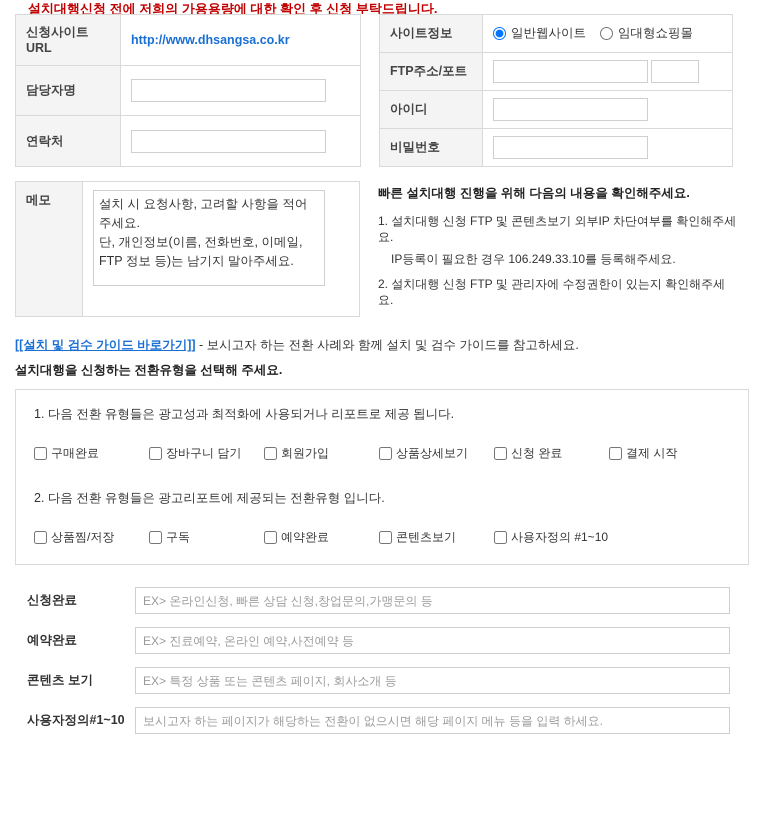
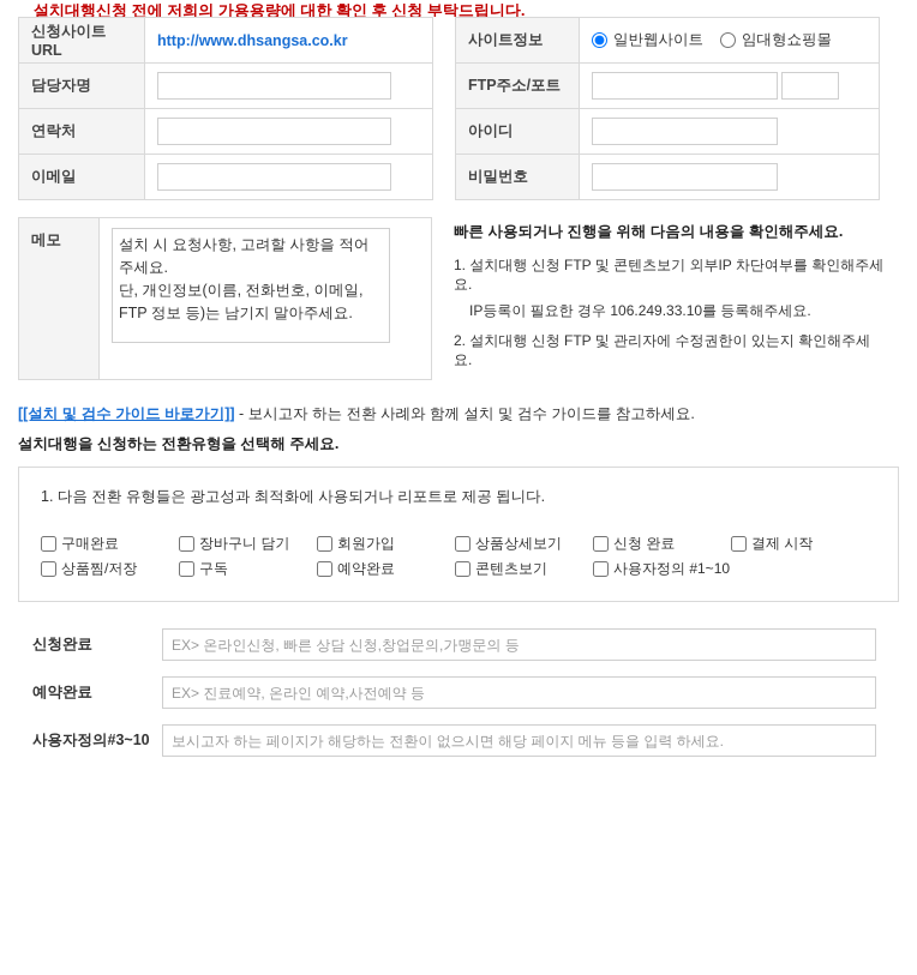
  설치대행신청 전에 저희의 가용용량에 대한 확인 후 신청 부탁드립니다.
  신청사이트 URL	http://www.dhsangsa.co.kr
  담당자명
  연락처
+ 이메일
  사이트정보	일반웹사이트 임대형쇼핑몰
  FTP주소/포트
  아이디
  비밀번호
- 빠른 설치대행 진행을 위해 다음의 내용을 확인해주세요.
+ 빠른 사용되거나 진행을 위해 다음의 내용을 확인해주세요.
  1. 설치대행 신청 FTP 및 콘텐츠보기 외부IP 차단여부를 확인해주세요.
  IP등록이 필요한 경우 106.249.33.10를 등록해주세요.
  2. 설치대행 신청 FTP 및 관리자에 수정권한이 있는지 확인해주세요.
  [[설치 및 검수 가이드 바로가기]] - 보시고자 하는 전환 사례와 함께 설치 및 검수 가이드를 참고하세요.
  설치대행을 신청하는 전환유형을 선택해 주세요.
  1. 다음 전환 유형들은 광고성과 최적화에 사용되거나 리포트로 제공 됩니다.
  구매완료
  장바구니 담기
  회원가입
  상품상세보기
  신청 완료
  결제 시작
- 2. 다음 전환 유형들은 광고리포트에 제공되는 전환유형 입니다.
  상품찜/저장
  구독
  예약완료
  콘텐츠보기
  사용자정의 #1~10
  신청완료
  EX> 온라인신청, 빠른 상담 신청,창업문의,가맹문의 등
  예약완료
  EX> 진료예약, 온라인 예약,사전예약 등
- 콘텐츠 보기
- EX> 특정 상품 또는 콘텐츠 페이지, 회사소개 등
- 사용자정의#1~10
+ 사용자정의#3~10
  보시고자 하는 페이지가 해당하는 전환이 없으시면 해당 페이지 메뉴 등을 입력 하세요.
